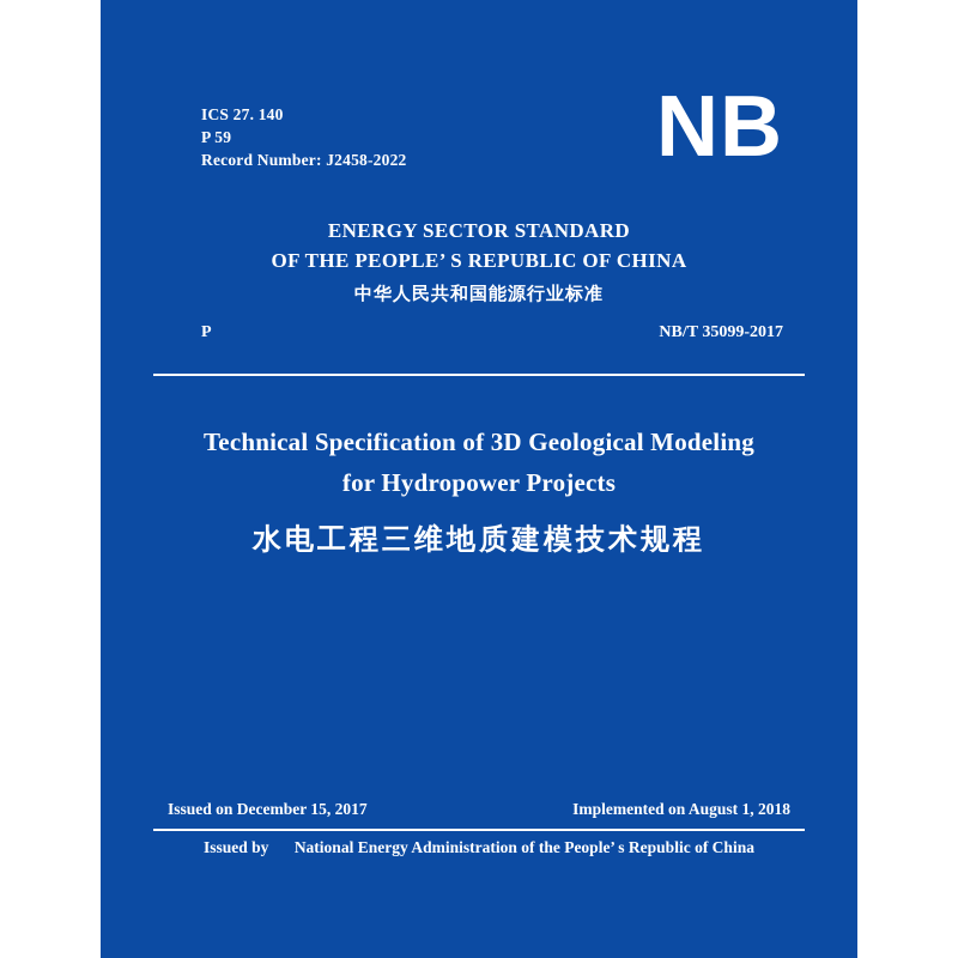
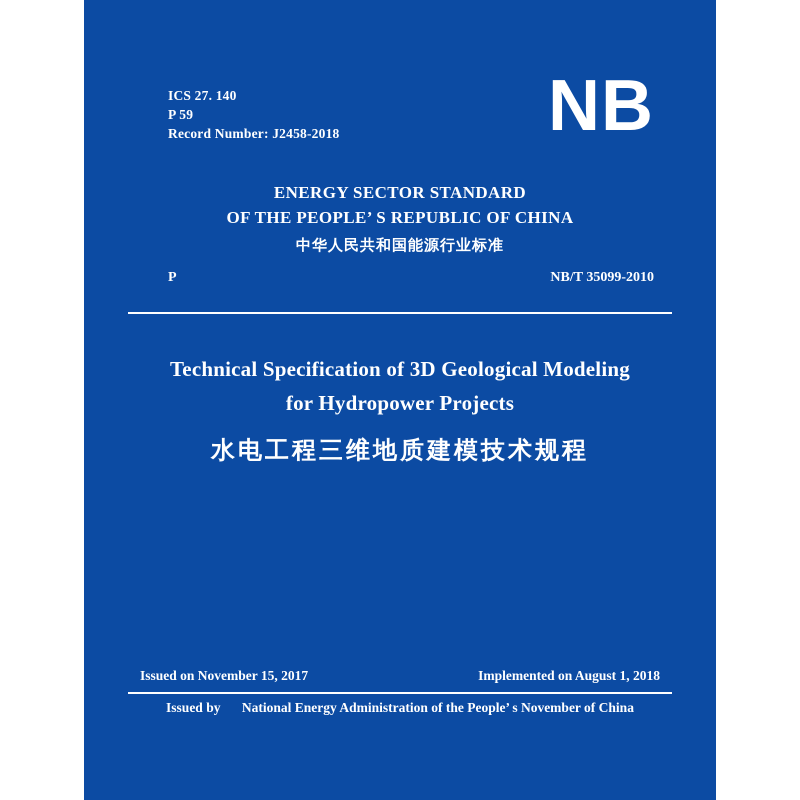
  ICS 27. 140
  P 59
- Record Number: J2458-2022
+ Record Number: J2458-2018
  NB
  ENERGY SECTOR STANDARD
  OF THE PEOPLE’ S REPUBLIC OF CHINA
  中华人民共和国能源行业标准
  P
- NB/T 35099-2017
+ NB/T 35099-2010
  Technical Specification of 3D Geological Modeling
  for Hydropower Projects
  水电工程三维地质建模技术规程
- Issued on December 15, 2017
+ Issued on November 15, 2017
  Implemented on August 1, 2018
- Issued by National Energy Administration of the People’ s Republic of China
+ Issued by National Energy Administration of the People’ s November of China
